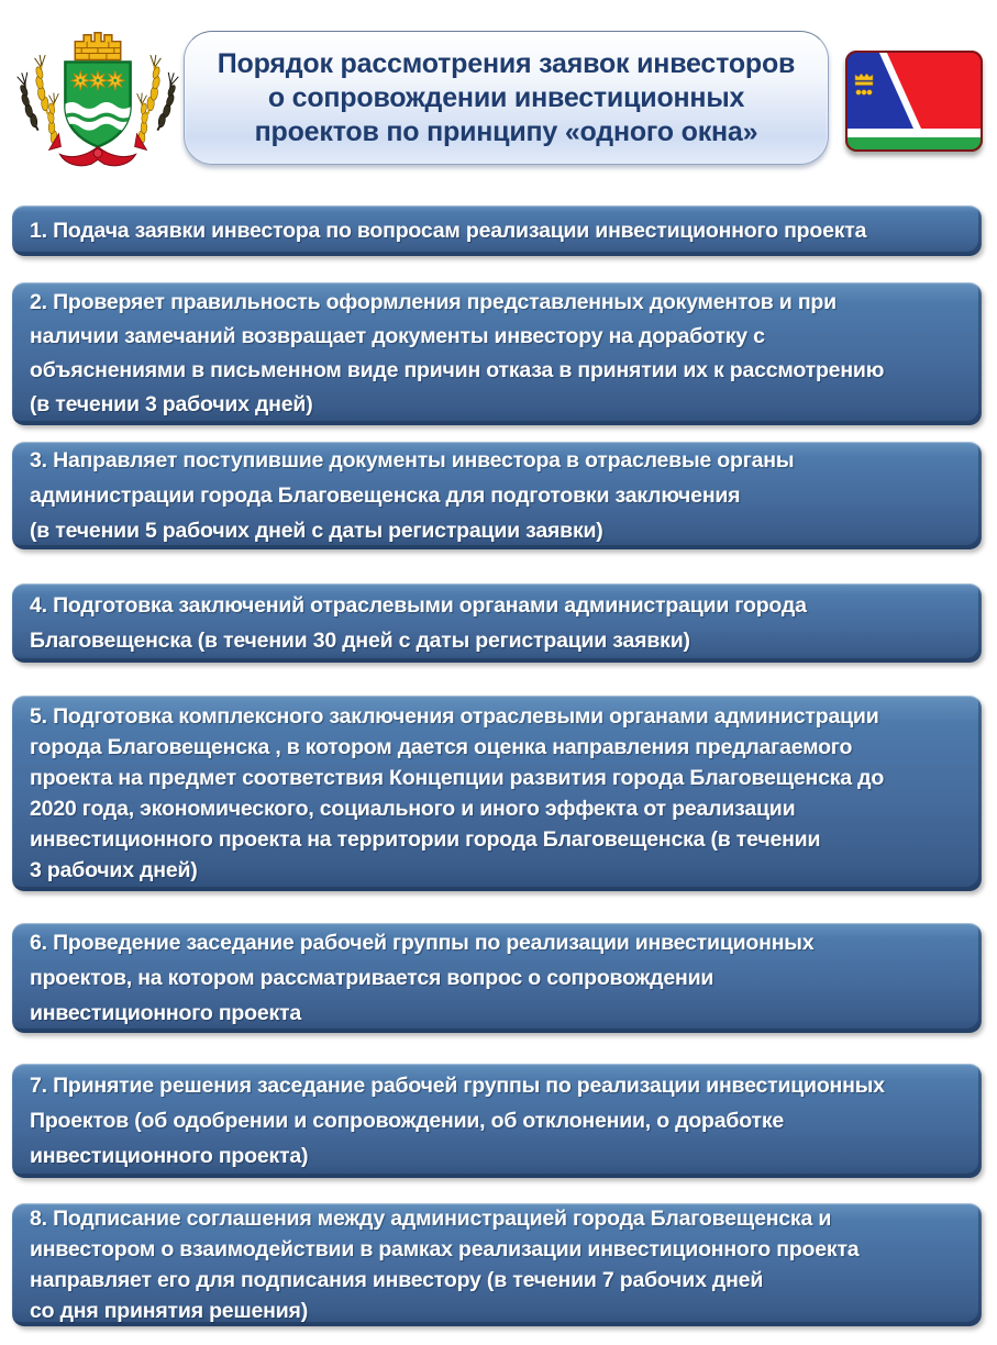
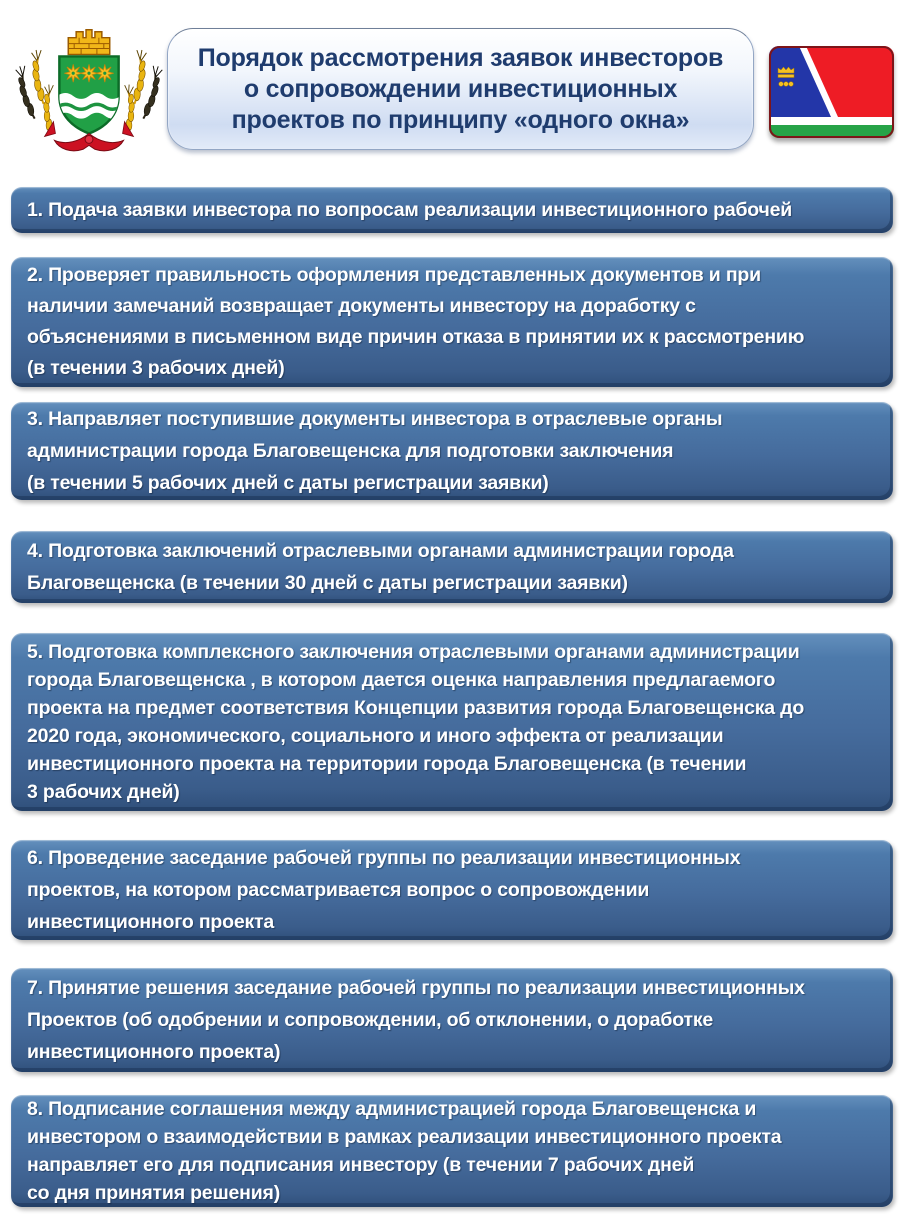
  Порядок рассмотрения заявок инвесторов
  о сопровождении инвестиционных
  проектов по принципу «одного окна»
- 1. Подача заявки инвестора по вопросам реализации инвестиционного проекта
+ 1. Подача заявки инвестора по вопросам реализации инвестиционного рабочей
  2. Проверяет правильность оформления представленных документов и при
  наличии замечаний возвращает документы инвестору на доработку с
  объяснениями в письменном виде причин отказа в принятии их к рассмотрению
  (в течении 3 рабочих дней)
  3. Направляет поступившие документы инвестора в отраслевые органы
  администрации города Благовещенска для подготовки заключения
  (в течении 5 рабочих дней с даты регистрации заявки)
  4. Подготовка заключений отраслевыми органами администрации города
  Благовещенска (в течении 30 дней с даты регистрации заявки)
  5. Подготовка комплексного заключения отраслевыми органами администрации
  города Благовещенска , в котором дается оценка направления предлагаемого
  проекта на предмет соответствия Концепции развития города Благовещенска до
  2020 года, экономического, социального и иного эффекта от реализации
  инвестиционного проекта на территории города Благовещенска (в течении
  3 рабочих дней)
  6. Проведение заседание рабочей группы по реализации инвестиционных
  проектов, на котором рассматривается вопрос о сопровождении
  инвестиционного проекта
  7. Принятие решения заседание рабочей группы по реализации инвестиционных
  Проектов (об одобрении и сопровождении, об отклонении, о доработке
  инвестиционного проекта)
  8. Подписание соглашения между администрацией города Благовещенска и
  инвестором о взаимодействии в рамках реализации инвестиционного проекта
  направляет его для подписания инвестору (в течении 7 рабочих дней
  со дня принятия решения)
